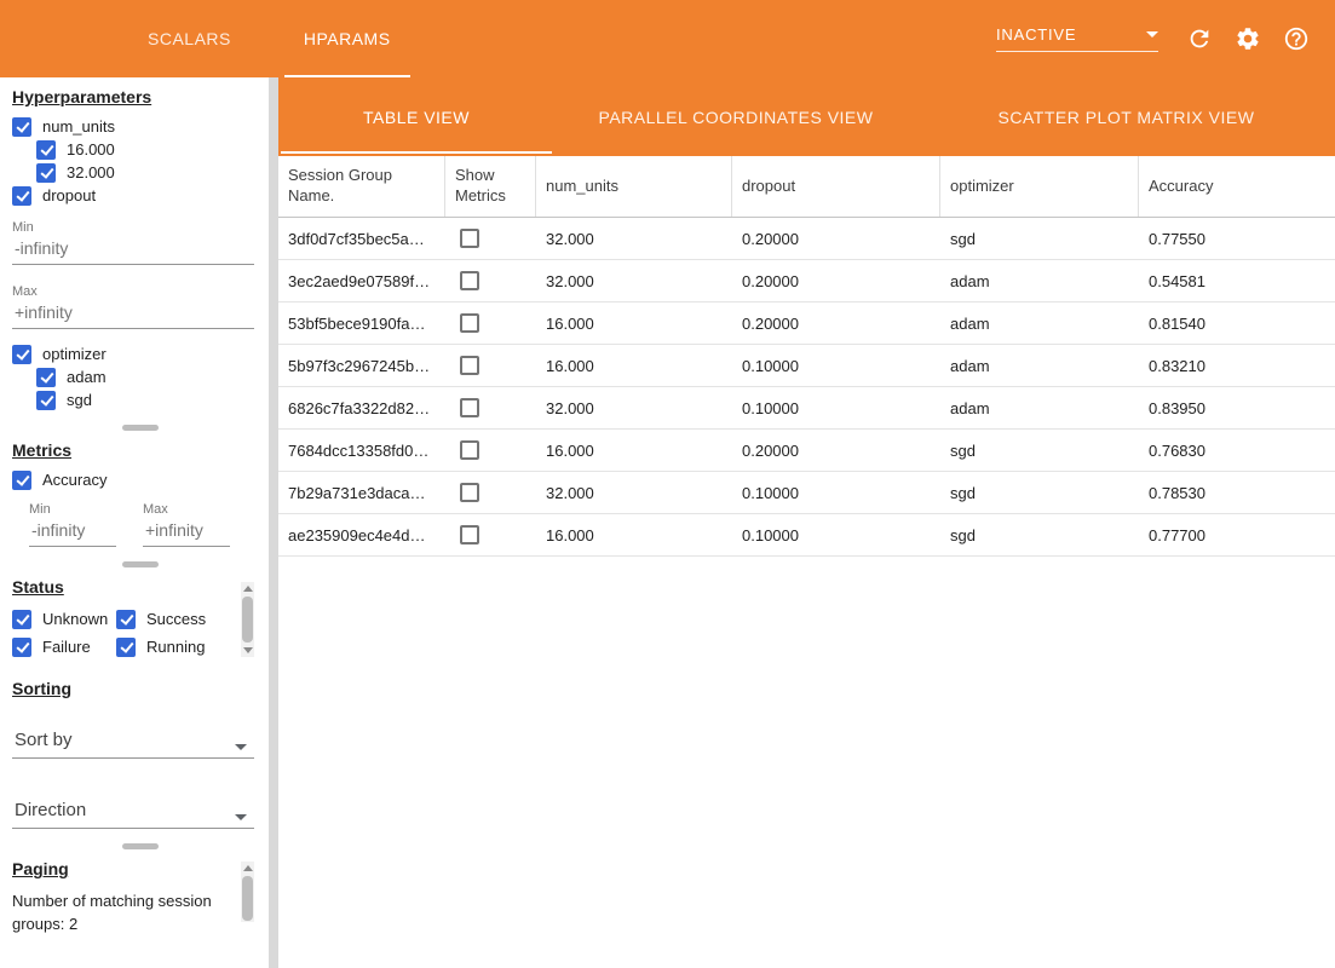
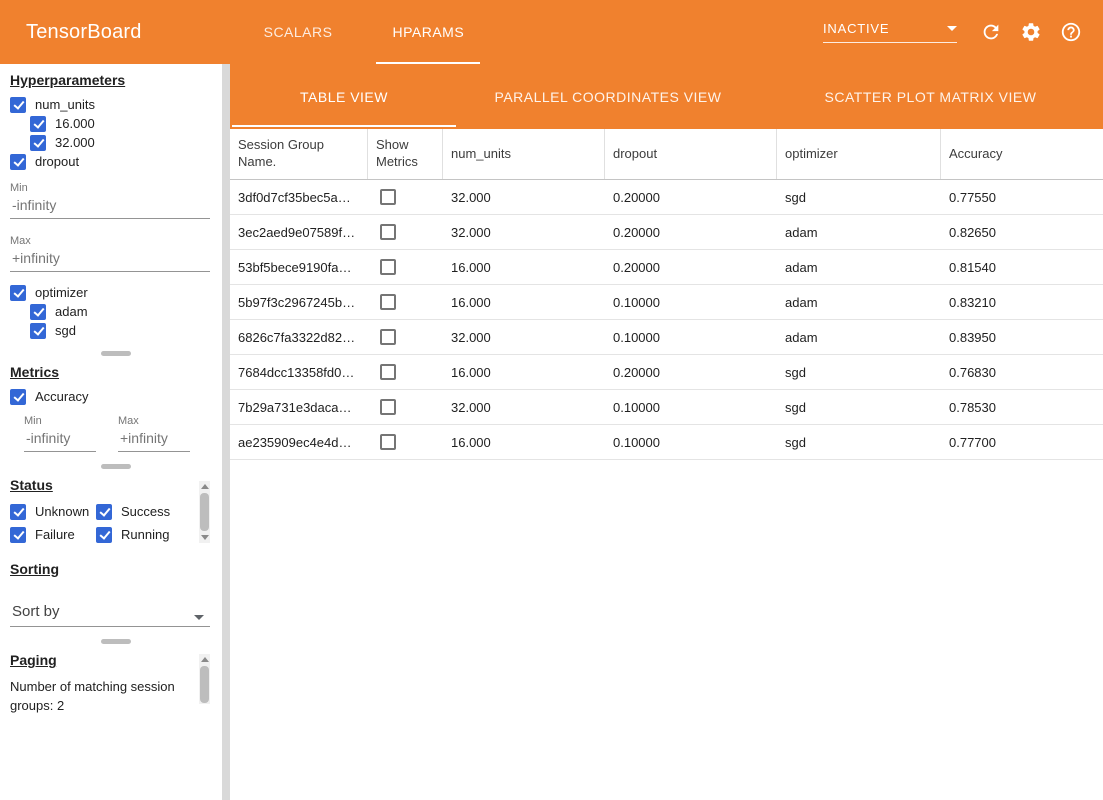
+ TensorBoard
  SCALARS
  HPARAMS
  INACTIVE
  Hyperparameters
  num_units
  16.000
  32.000
  dropout
  Min
  -infinity
  Max
  +infinity
  optimizer
  adam
  sgd
  Metrics
  Accuracy
  Min
  -infinity
  Max
  +infinity
  Status
  Unknown
  Success
  Failure
  Running
  Sorting
  Sort by
- Direction
  Paging
  Number of matching session groups: 2
  TABLE VIEW
  PARALLEL COORDINATES VIEW
  SCATTER PLOT MATRIX VIEW
  Session Group Name.
  Show Metrics
  num_units
  dropout
  optimizer
  Accuracy
  3df0d7cf35bec5a…
  32.000
  0.20000
  sgd
  0.77550
  3ec2aed9e07589f…
  32.000
  0.20000
  adam
- 0.54581
+ 0.82650
  53bf5bece9190fa…
  16.000
  0.20000
  adam
  0.81540
  5b97f3c2967245b…
  16.000
  0.10000
  adam
  0.83210
  6826c7fa3322d82…
  32.000
  0.10000
  adam
  0.83950
  7684dcc13358fd0…
  16.000
  0.20000
  sgd
  0.76830
  7b29a731e3daca…
  32.000
  0.10000
  sgd
  0.78530
  ae235909ec4e4d…
  16.000
  0.10000
  sgd
  0.77700
